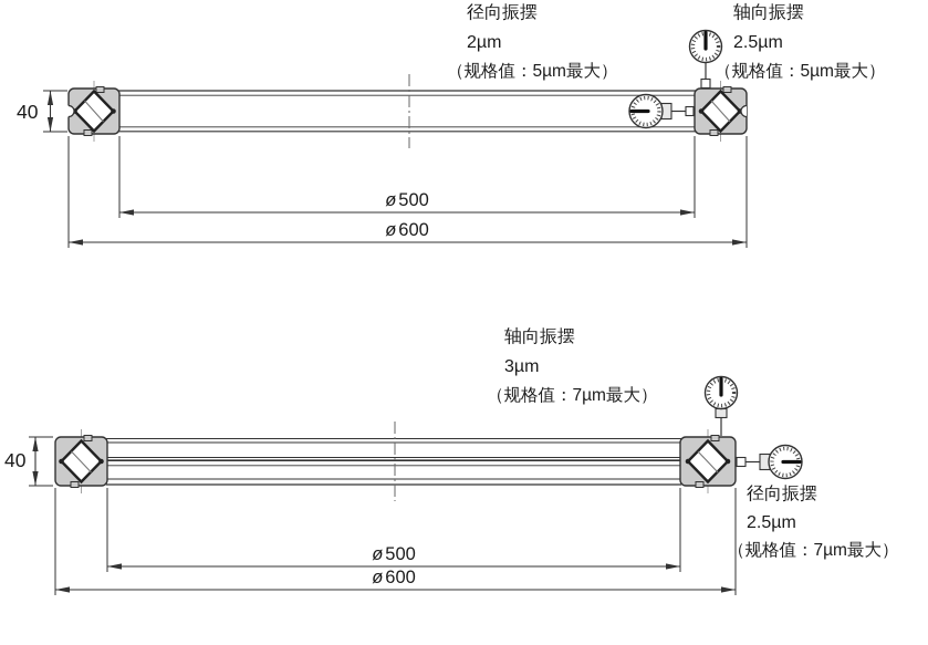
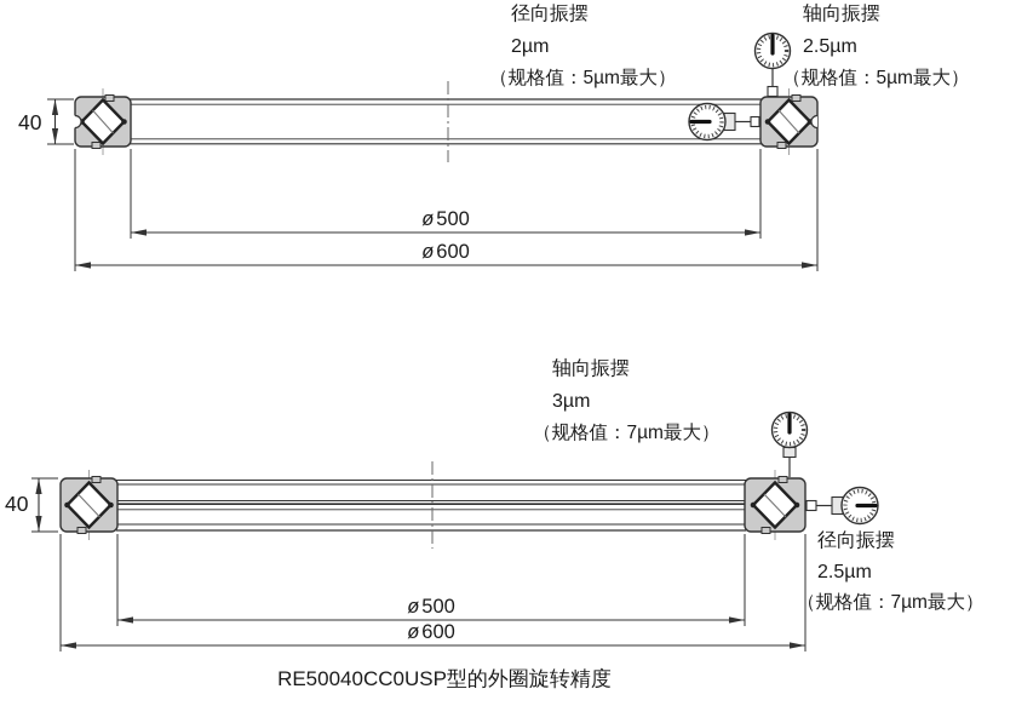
  径向振摆
  2µm
  （规格值：5µm最大）
  轴向振摆
  2.5µm
  （规格值：5µm最大）
  40
  ø500
  ø600
  轴向振摆
  3µm
  （规格值：7µm最大）
  径向振摆
  2.5µm
  （规格值：7µm最大）
  40
  ø500
  ø600
+ RE50040CC0USP型的外圈旋转精度
